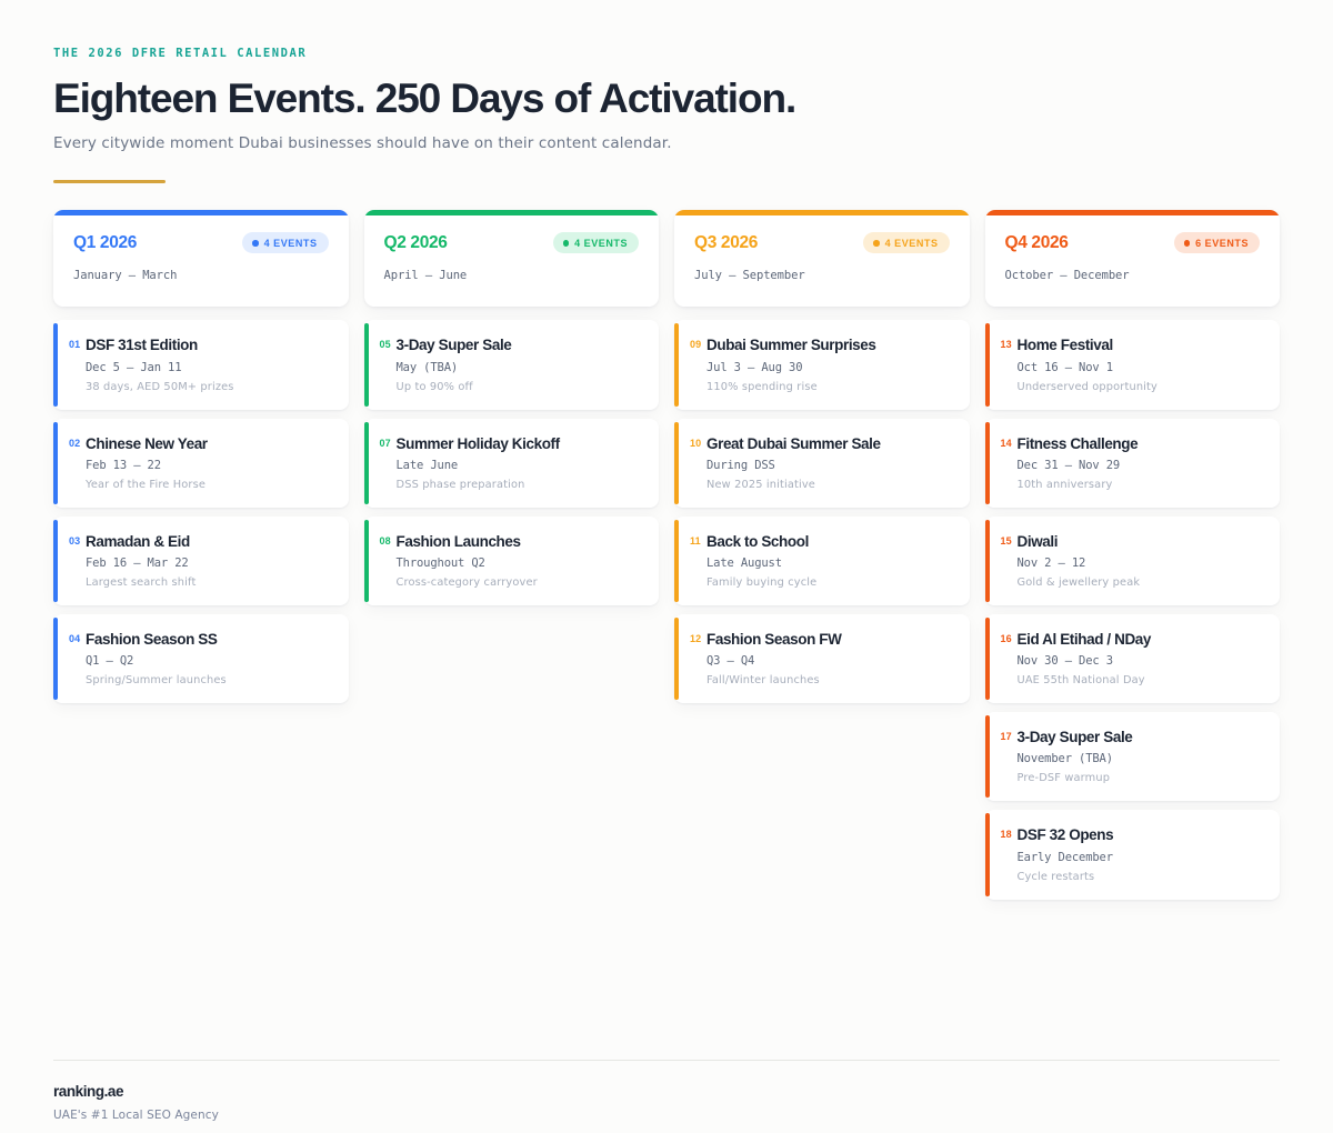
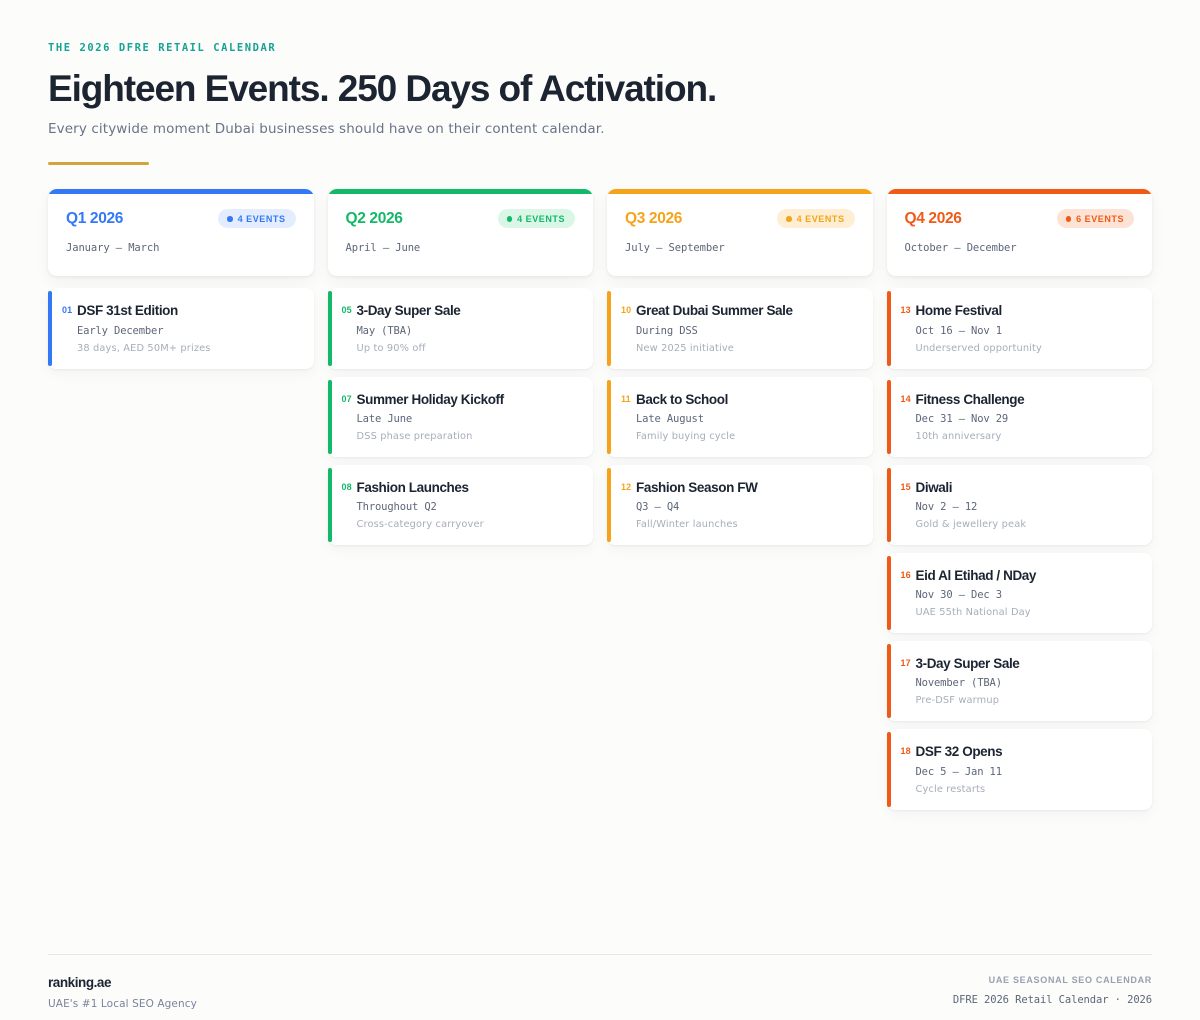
  THE 2026 DFRE RETAIL CALENDAR
  Eighteen Events. 250 Days of Activation.
  Every citywide moment Dubai businesses should have on their content calendar.
  Q1 2026
  4 EVENTS
  January – March
  01
  DSF 31st Edition
- Dec 5 – Jan 11
+ Early December
  38 days, AED 50M+ prizes
- 02
- Chinese New Year
- Feb 13 – 22
- Year of the Fire Horse
- 03
- Ramadan & Eid
- Feb 16 – Mar 22
- Largest search shift
- 04
- Fashion Season SS
- Q1 – Q2
- Spring/Summer launches
  Q2 2026
  4 EVENTS
  April – June
  05
  3-Day Super Sale
  May (TBA)
  Up to 90% off
  07
  Summer Holiday Kickoff
  Late June
  DSS phase preparation
  08
  Fashion Launches
  Throughout Q2
  Cross-category carryover
  Q3 2026
  4 EVENTS
  July – September
- 09
- Dubai Summer Surprises
- Jul 3 – Aug 30
- 110% spending rise
  10
  Great Dubai Summer Sale
  During DSS
  New 2025 initiative
  11
  Back to School
  Late August
  Family buying cycle
  12
  Fashion Season FW
  Q3 – Q4
  Fall/Winter launches
  Q4 2026
  6 EVENTS
  October – December
  13
  Home Festival
  Oct 16 – Nov 1
  Underserved opportunity
  14
  Fitness Challenge
  Dec 31 – Nov 29
  10th anniversary
  15
  Diwali
  Nov 2 – 12
  Gold & jewellery peak
  16
  Eid Al Etihad / NDay
  Nov 30 – Dec 3
  UAE 55th National Day
  17
  3-Day Super Sale
  November (TBA)
  Pre-DSF warmup
  18
  DSF 32 Opens
- Early December
+ Dec 5 – Jan 11
  Cycle restarts
  ranking.ae
  UAE's #1 Local SEO Agency
+ UAE SEASONAL SEO CALENDAR
+ DFRE 2026 Retail Calendar · 2026
